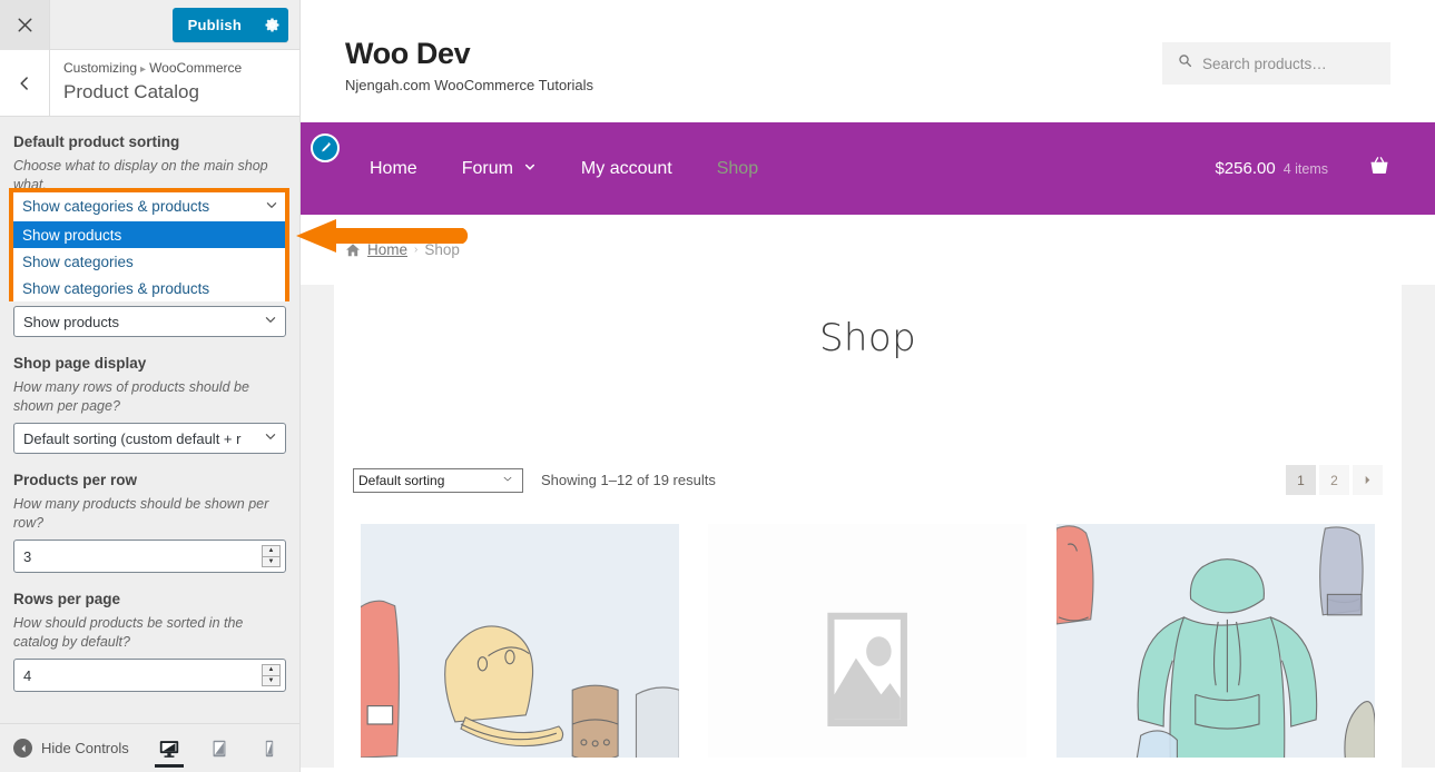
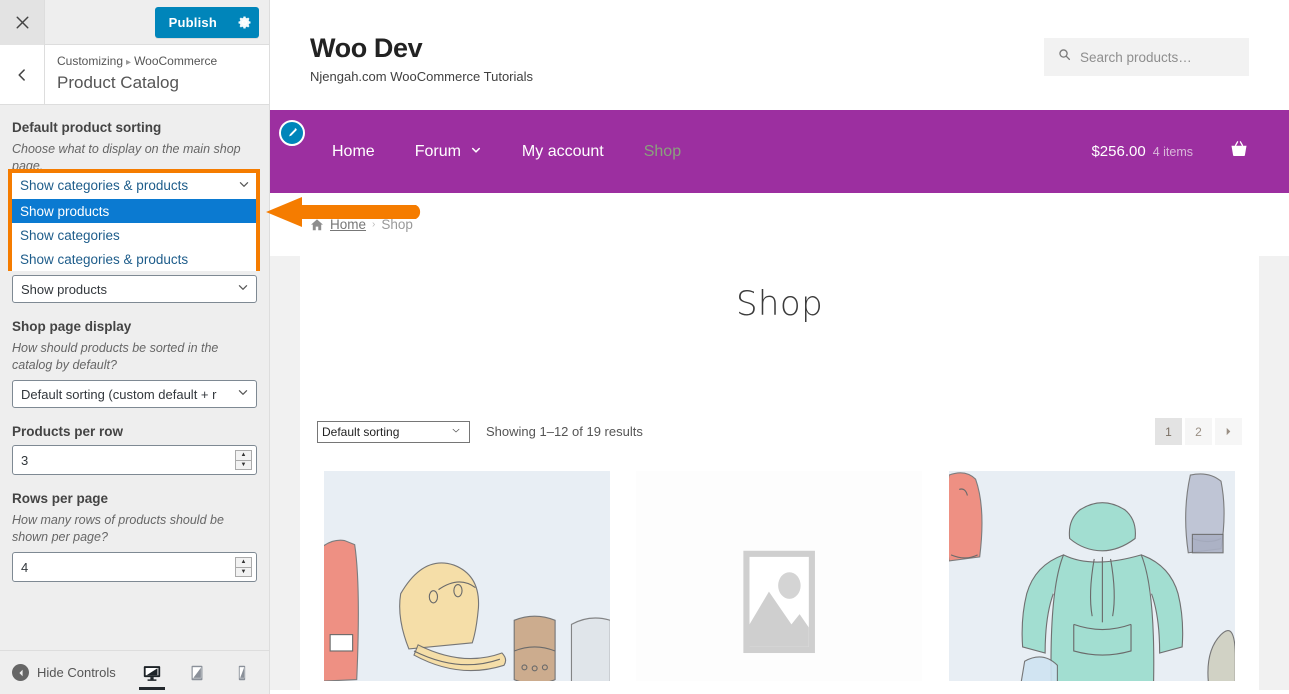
  Publish
  Customizing ▸ WooCommerce
  Product Catalog
  Default product sorting
- Choose what to display on the main shop what.
+ Choose what to display on the main shop page.
  Show products
  Show categories & products
  Show products
  Show categories
  Show categories & products
  Shop page display
- How many rows of products should be shown per page?
+ How should products be sorted in the catalog by default?
  Default sorting (custom default + r
  Products per row
- How many products should be shown per row?
  3
  Rows per page
- How should products be sorted in the catalog by default?
+ How many rows of products should be shown per page?
  4
  Hide Controls
  Woo Dev
  Njengah.com WooCommerce Tutorials
  Search products…
  Home
  Forum
  My account
  Shop
  $256.00 4 items
  Home
  ›
  Shop
  Shop
  Default sorting
  Showing 1–12 of 19 results
  1
  2
